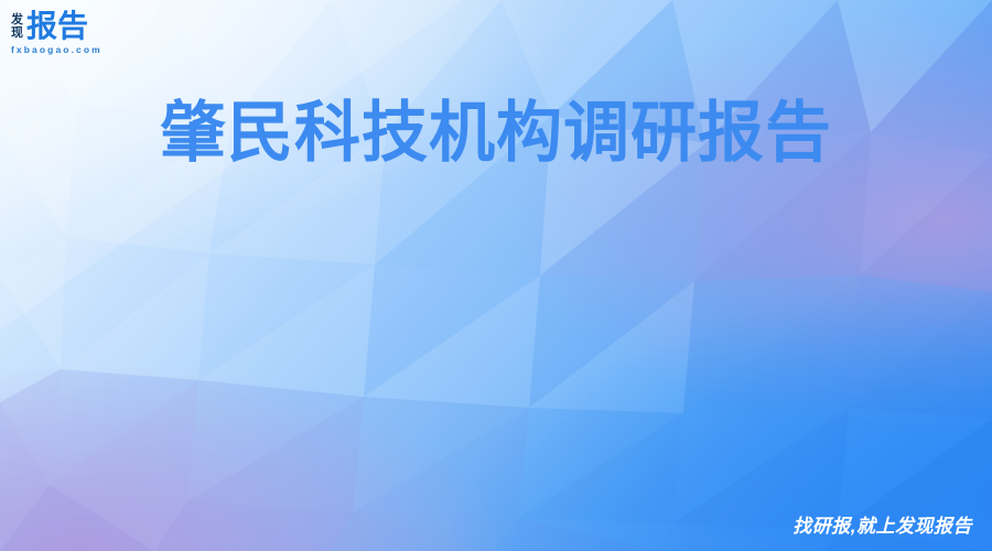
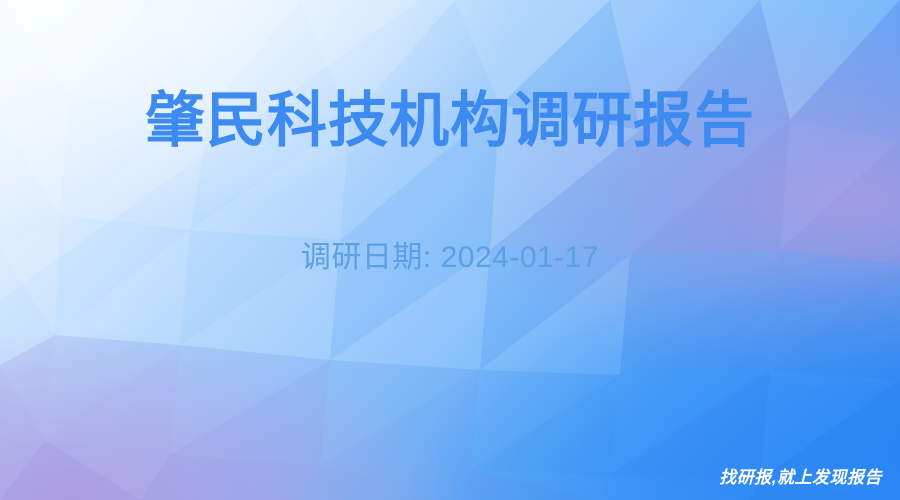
- 发
- 现
- 报告
- fxbaogao.com
  肇民科技机构调研报告
+ 调研日期: 2024-01-17
  找研报,就上发现报告
